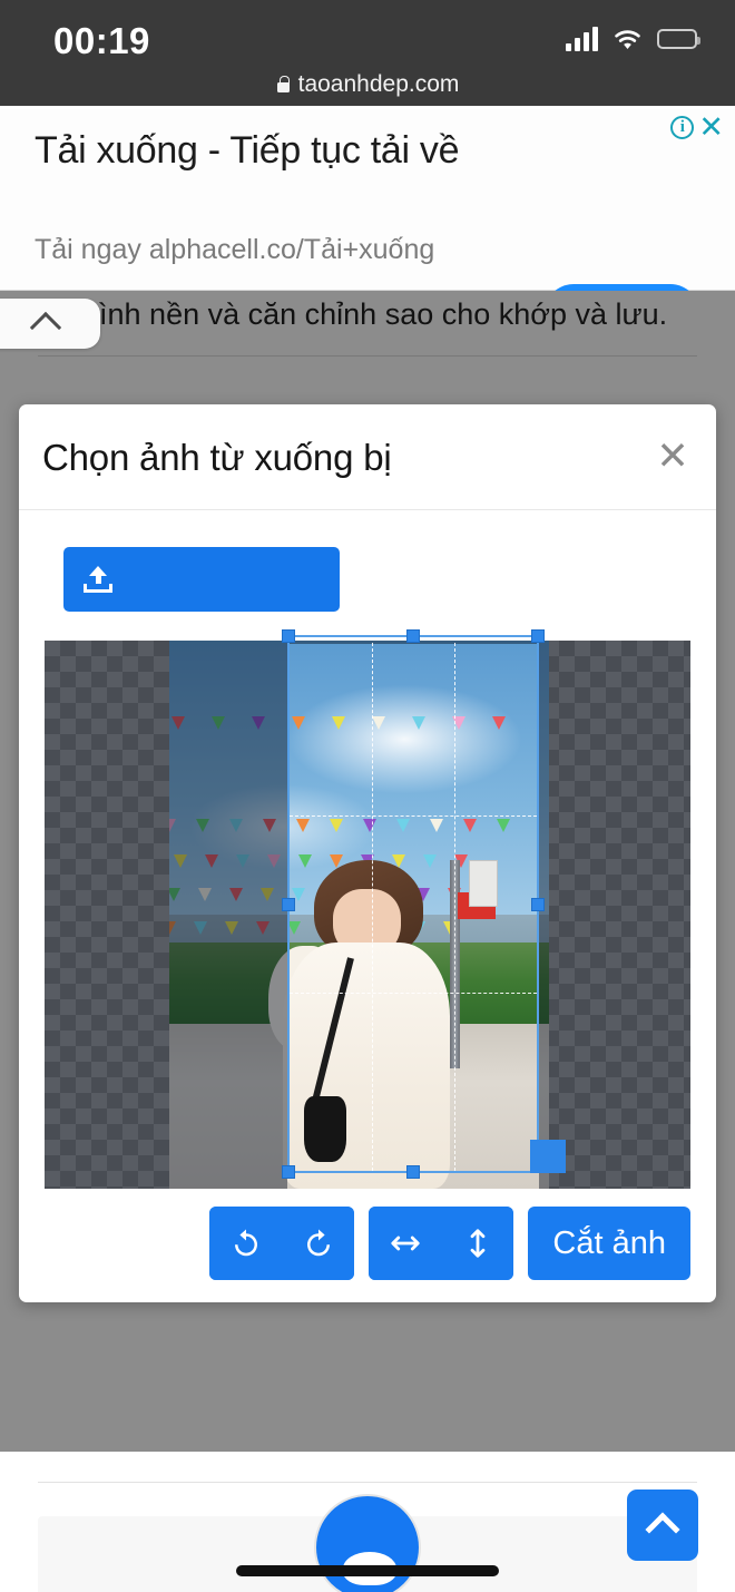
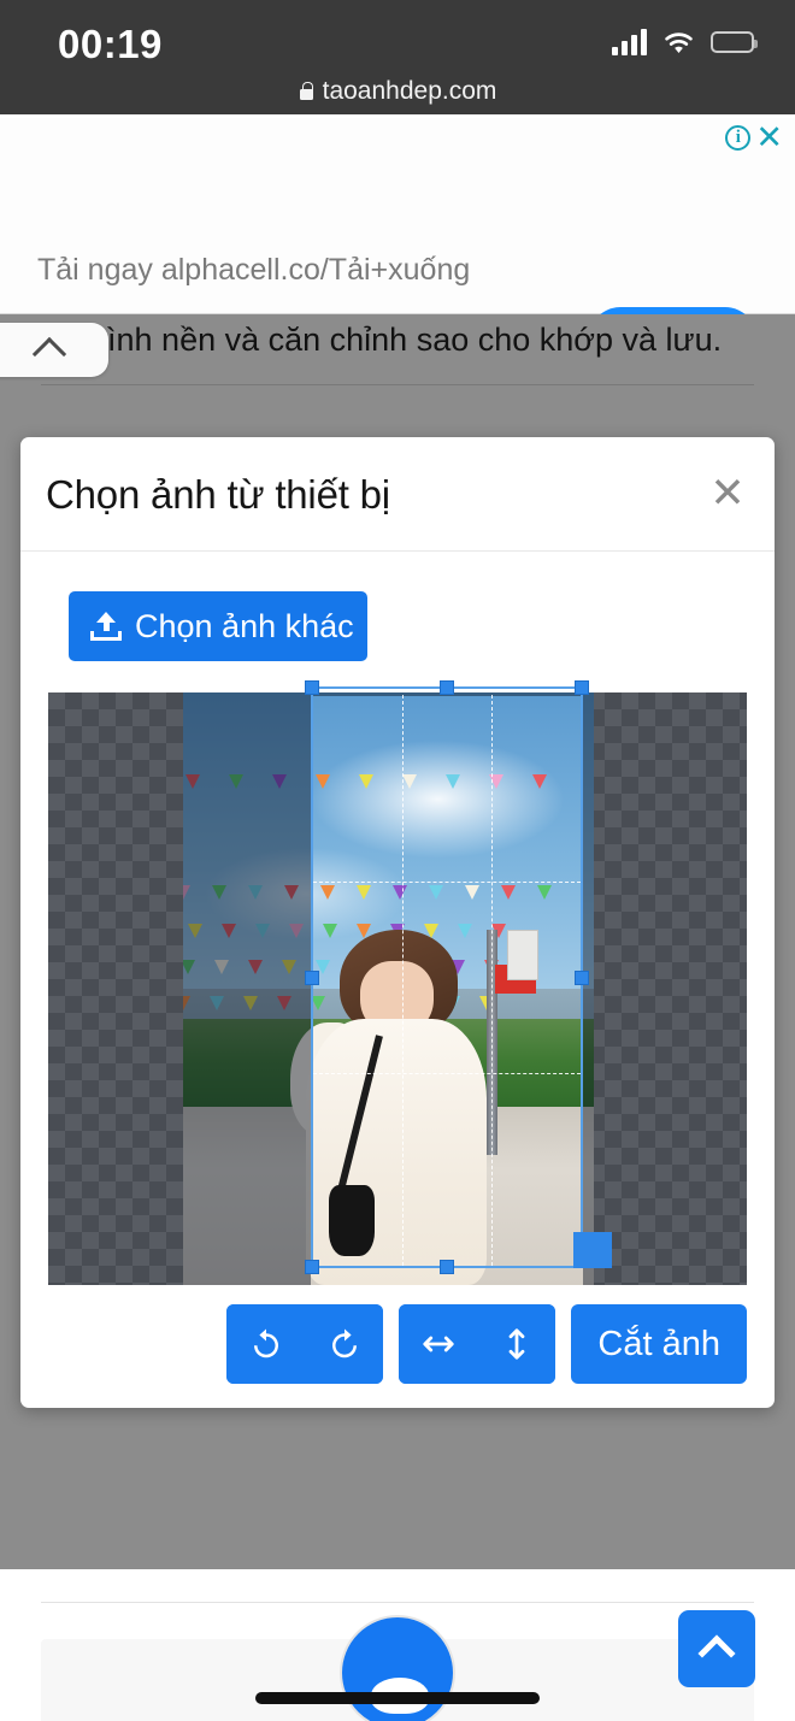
  00:19
  taoanhdep.com
- Tải xuống - Tiếp tục tải về
  Tải ngay alphacell.co/Tải+xuống
  i
  ✕
  ình nền và căn chỉnh sao cho khớp và lưu.
- Chọn ảnh từ xuống bị
+ Chọn ảnh từ thiết bị
  ✕
+ Chọn ảnh khác
  Cắt ảnh
